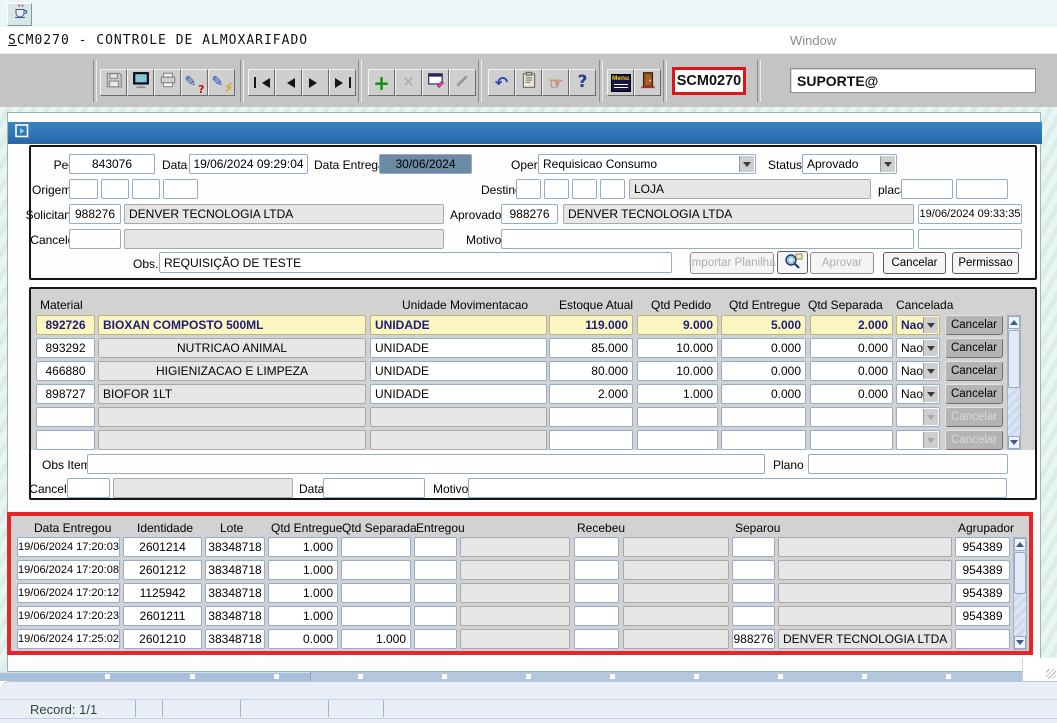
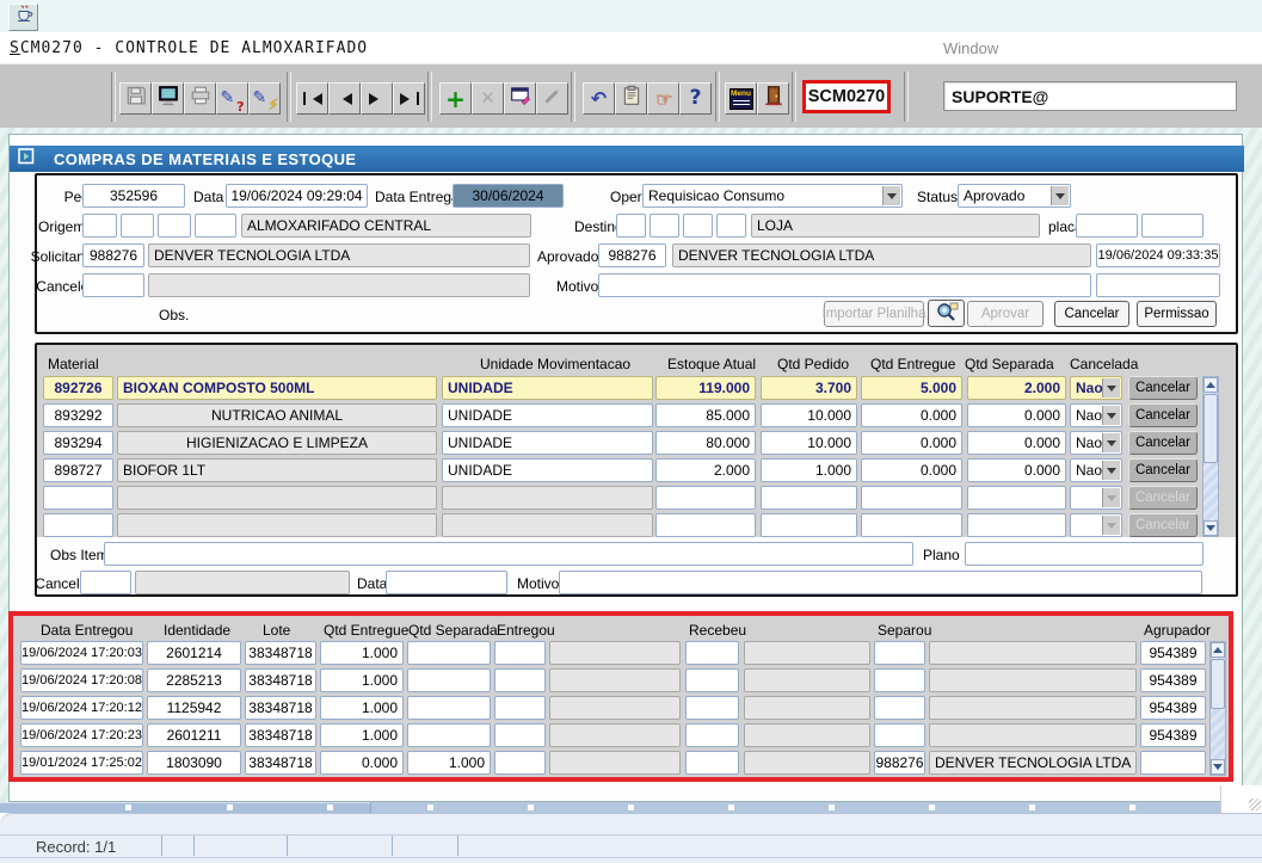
  SCM0270 - CONTROLE DE ALMOXARIFADO
  Window
  ✎
  ?
  ✎
  ⚡
  +
  ✕
  ↶
  ☞
  ?
  SCM0270
  SUPORTE@
+ COMPRAS DE MATERIAIS E ESTOQUE
- 843076
+ 352596
  Data
  19/06/2024 09:29:04
  Data Entreg
  30/06/2024
  Requisicao Consumo
  Status
  Aprovado
  Origem
+ ALMOXARIFADO CENTRAL
  Destin
  LOJA
  plac
  Solicitan
  988276
  DENVER TECNOLOGIA LTDA
  Aprovado
  988276
  DENVER TECNOLOGIA LTDA
  19/06/2024 09:33:35
  Cancel
  Motivo
  Obs.
- REQUISIÇÃO DE TESTE
  Importar Planilha
  Aprovar
  Cancelar
  Permissao
  Material
  Unidade Movimentacao
  Estoque Atual
  Qtd Pedido
  Qtd Entregue
  Qtd Separada
  Cancelada
  892726
  BIOXAN COMPOSTO 500ML
  UNIDADE
  119.000
- 9.000
+ 3.700
  5.000
  2.000
  Nao
  Cancelar
  893292
  NUTRICAO ANIMAL
  UNIDADE
  85.000
  10.000
  0.000
  0.000
  Nao
  Cancelar
- 466880
+ 893294
  HIGIENIZACAO E LIMPEZA
  UNIDADE
  80.000
  10.000
  0.000
  0.000
  Nao
  Cancelar
  898727
  BIOFOR 1LT
  UNIDADE
  2.000
  1.000
  0.000
  0.000
  Nao
  Cancelar
  Cancelar
  Cancelar
  Obs Item
  Plano
  Cancel
  Data
  Motivo
  Data Entregou
  Identidade
  Lote
  Qtd Entregue
  Qtd Separada
  Entregou
  Recebeu
  Separou
  Agrupador
  19/06/2024 17:20:03
  2601214
  38348718
  1.000
  954389
  19/06/2024 17:20:08
- 2601212
+ 2285213
  38348718
  1.000
  954389
  19/06/2024 17:20:12
  1125942
  38348718
  1.000
  954389
  19/06/2024 17:20:23
  2601211
  38348718
  1.000
  954389
- 19/06/2024 17:25:02
+ 19/01/2024 17:25:02
- 2601210
+ 1803090
  38348718
  0.000
  1.000
  988276
  DENVER TECNOLOGIA LTDA
  Record: 1/1
